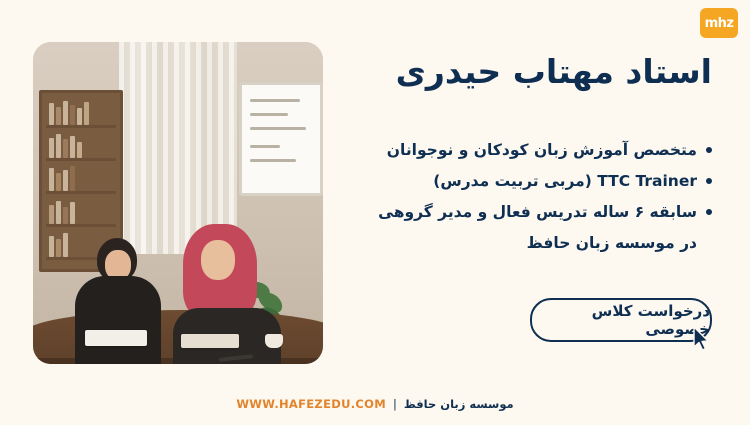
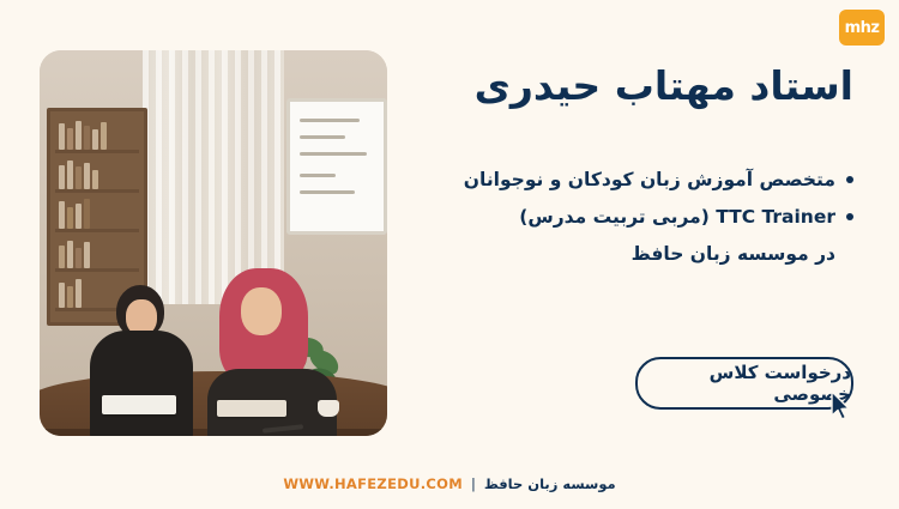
  mhz
  استاد مهتاب حیدری
  متخصص آموزش زبان کودکان و نوجوانان
  TTC Trainer (مربی تربیت مدرس)
- سابقه ۶ ساله تدریس فعال و مدیر گروهی
  در موسسه زبان حافظ
  درخواست کلاس خصوصی
  موسسه زبان حافظ
  |
  WWW.HAFEZEDU.COM
